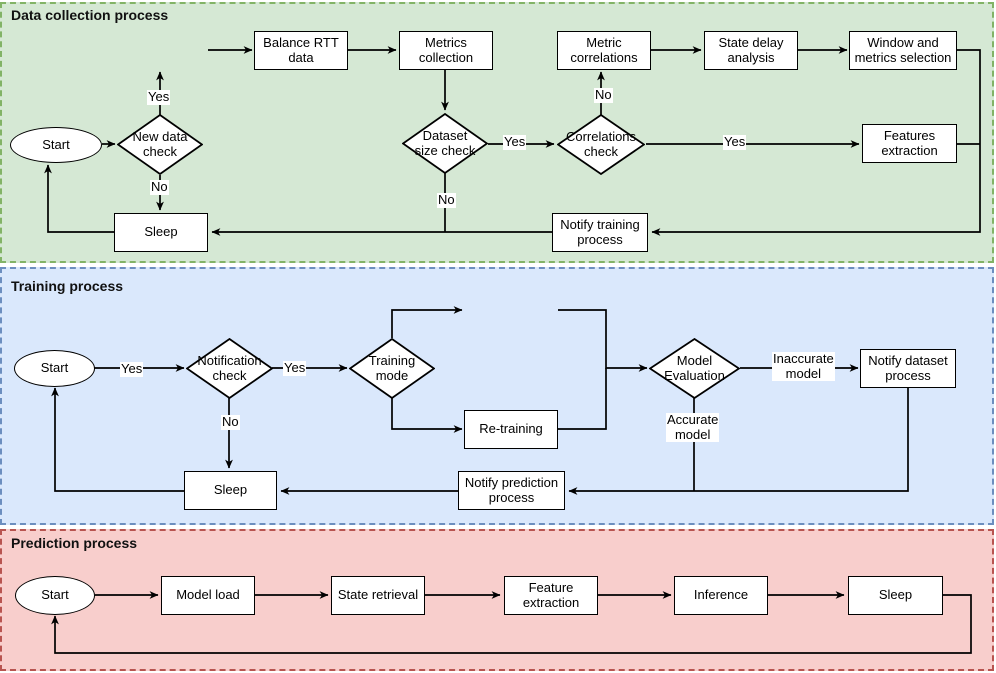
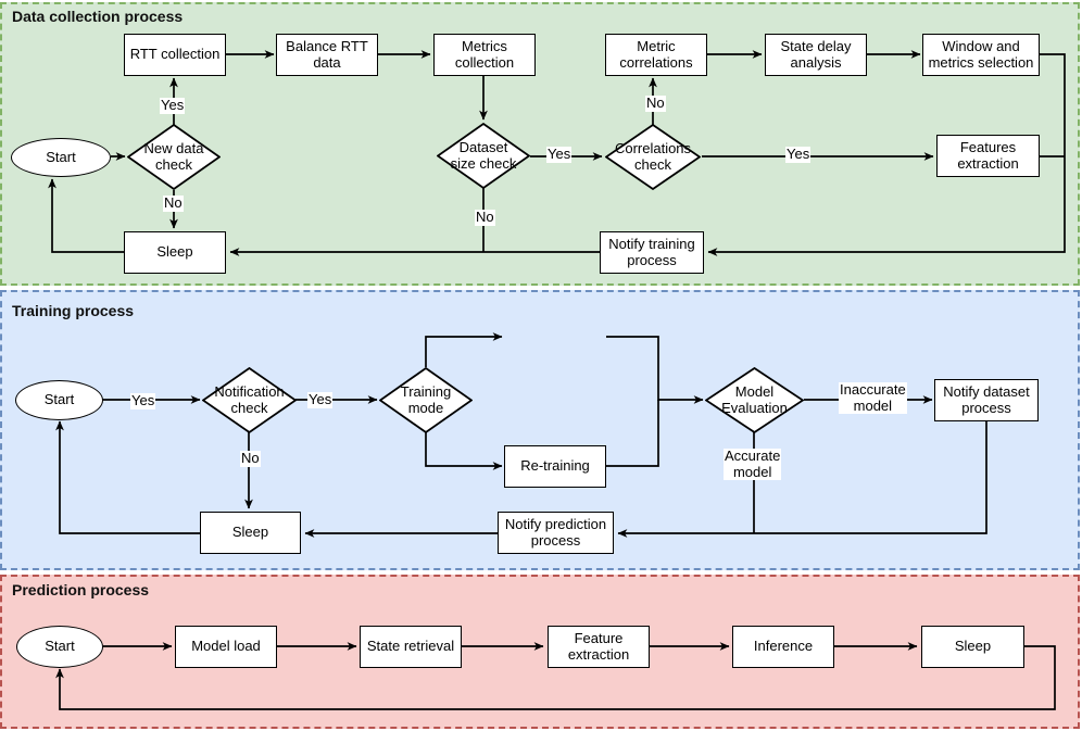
  Data collection process
  Training process
  Prediction process
  Start
  New data
  check
+ RTT collection
  Balance RTT
  data
  Metrics
  collection
  Dataset
  size check
  Correlations
  check
  Metric
  correlations
  State delay
  analysis
  Window and
  metrics selection
  Features
  extraction
  Notify training
  process
  Sleep
  Yes
  No
  Yes
  No
  No
  Yes
  Start
  Notification
  check
  Training
  mode
  Re-training
  Model
  Evaluation
  Notify dataset
  process
  Notify prediction
  process
  Sleep
  Yes
  Yes
  No
  Inaccurate
  model
  Accurate
  model
  Start
  Model load
  State retrieval
  Feature
  extraction
  Inference
  Sleep
